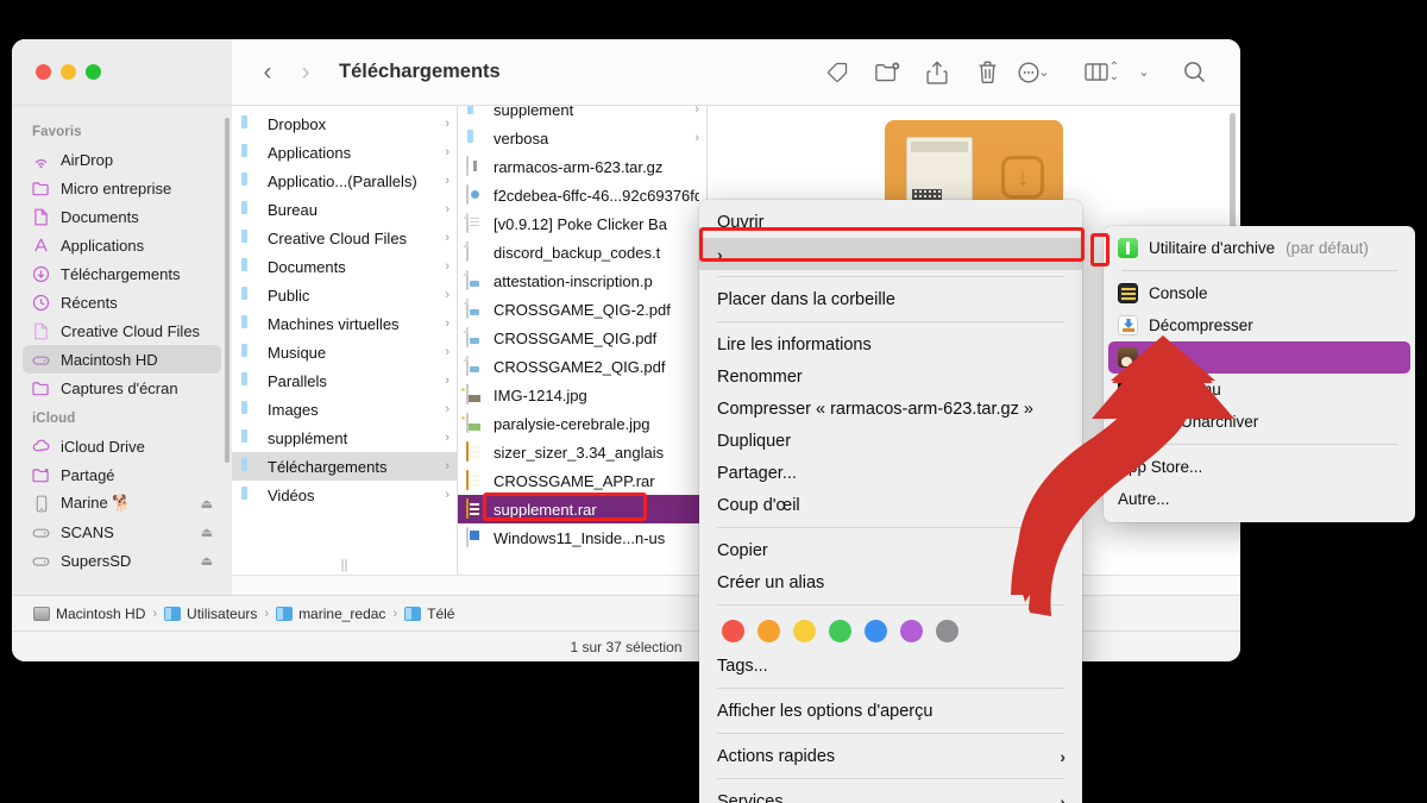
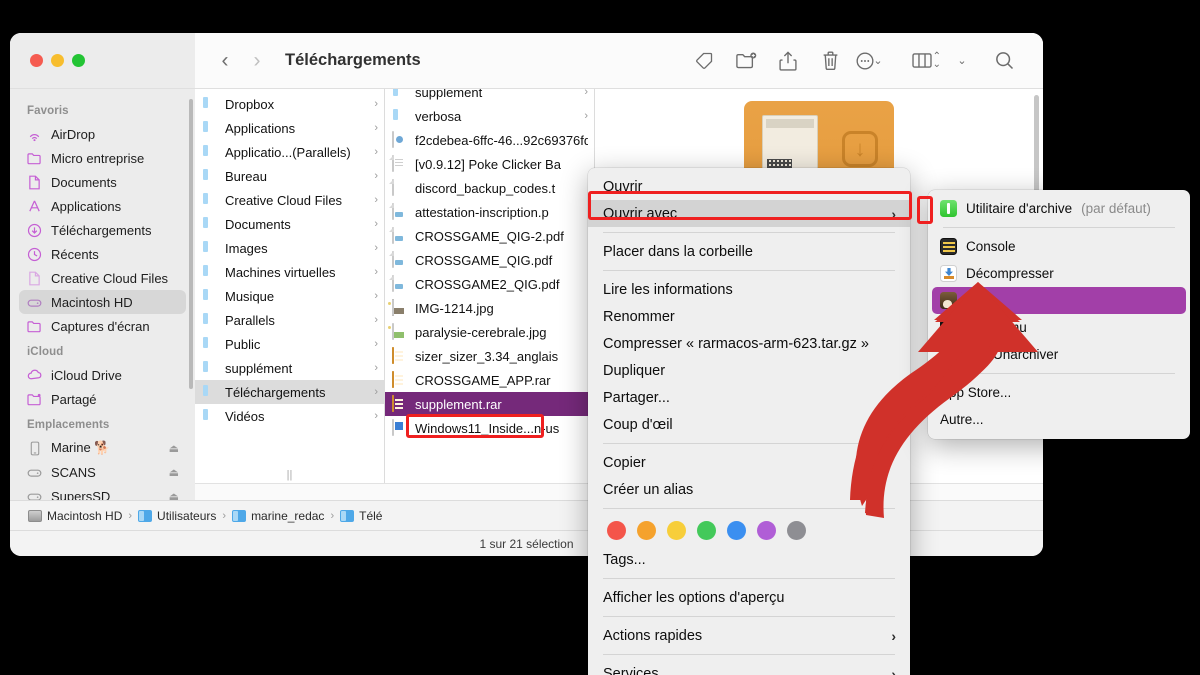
  ‹
  ›
  Téléchargements
  ⌄
  ⌃
  ⌄
  ⌄
  Favoris
  AirDrop
  Micro entreprise
  Documents
  Applications
  Téléchargements
  Récents
  Creative Cloud Files
  Macintosh HD
  Captures d'écran
  iCloud
  iCloud Drive
  Partagé
+ Emplacements
  Marine 🐕
  ⏏
  SCANS
  ⏏
  SupersSD
  ⏏
  Dropbox
  ›
  Applications
  ›
  Applicatio...(Parallels)
  ›
  Bureau
  ›
  Creative Cloud Files
  ›
  Documents
  ›
- Public
+ Images
  ›
  Machines virtuelles
  ›
  Musique
  ›
  Parallels
  ›
- Images
+ Public
  ›
  supplément
  ›
  Téléchargements
  ›
  Vidéos
  ›
  ||
  supplement
  ›
  verbosa
  ›
- rarmacos-arm-623.tar.gz
  f2cdebea-6ffc-46...92c69376fd
  [v0.9.12] Poke Clicker Ba
  discord_backup_codes.t
  attestation-inscription.p
  CROSSGAME_QIG-2.pdf
  CROSSGAME_QIG.pdf
  CROSSGAME2_QIG.pdf
  IMG-1214.jpg
  paralysie-cerebrale.jpg
  sizer_sizer_3.34_anglais
  CROSSGAME_APP.rar
  supplement.rar
  Windows11_Inside...n-us
  ↓
  Macintosh HD
  ›
  Utilisateurs
  ›
  marine_redac
  ›
  Télé
- 1 sur 37 sélection
+ 1 sur 21 sélection
  Ouvrir
+ Ouvrir avec
  ›
  Placer dans la corbeille
  Lire les informations
  Renommer
  Compresser « rarmacos-arm-623.tar.gz »
  Dupliquer
  Partager...
  Coup d'œil
  Copier
  Créer un alias
  Tags...
  Afficher les options d'aperçu
  Actions rapides
  ›
  Services
  ›
  Utilitaire d'archive
  (par défaut)
  Console
  Décompresser
  Unarchiver
  p Store...
  Autre...
